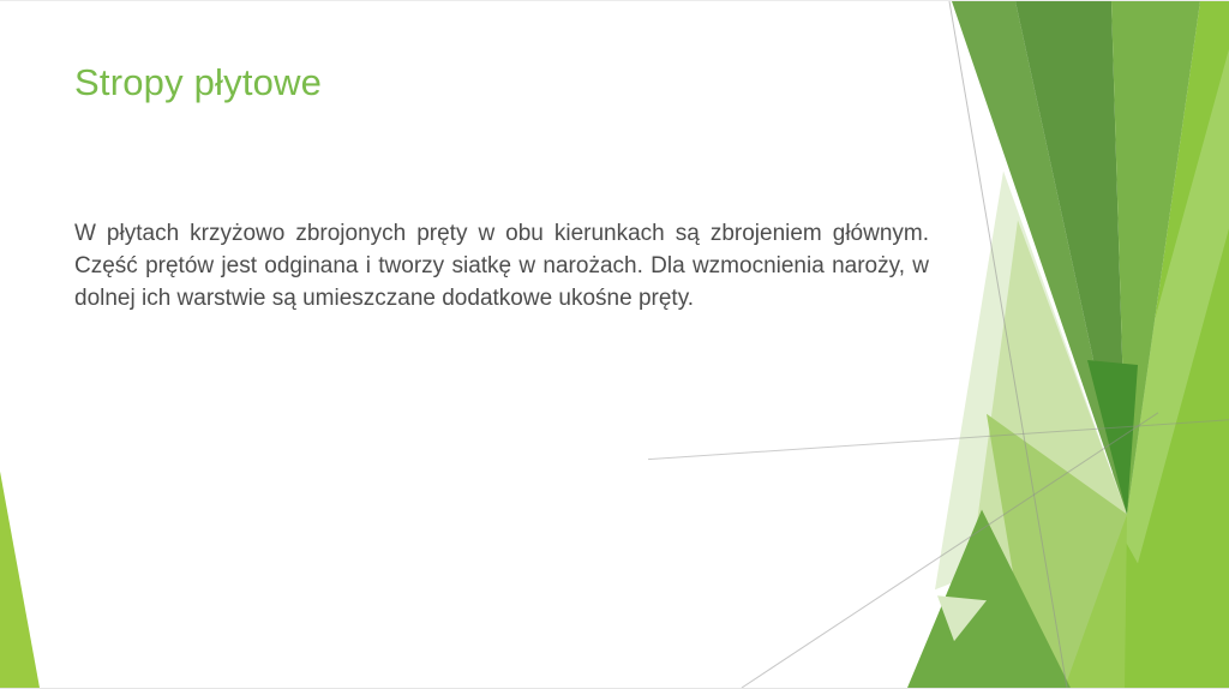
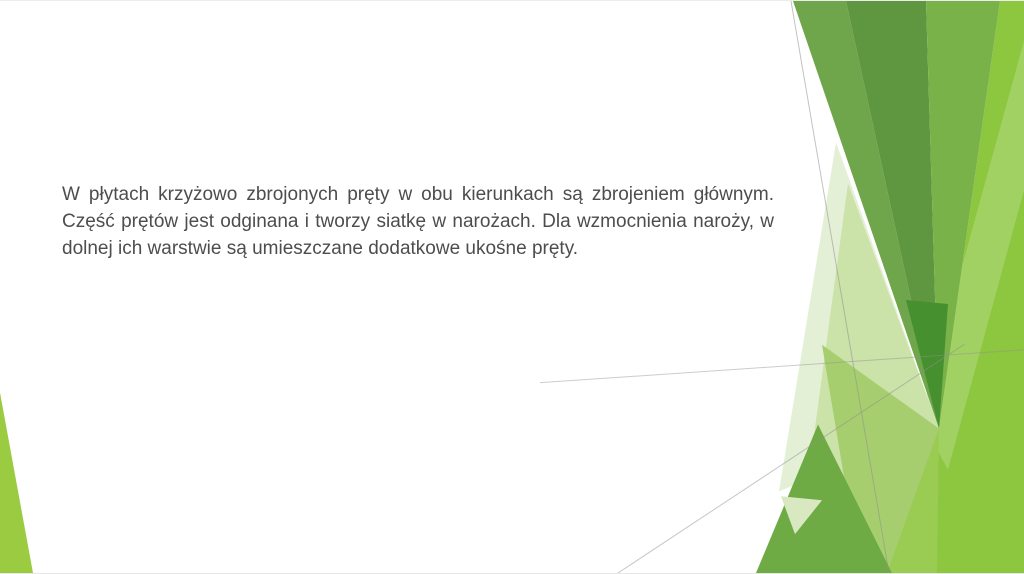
- Stropy płytowe
  W płytach krzyżowo zbrojonych pręty w obu kierunkach są zbrojeniem głównym. Część prętów jest odginana i tworzy siatkę w narożach. Dla wzmocnienia naroży, w dolnej ich warstwie są umieszczane dodatkowe ukośne pręty.
